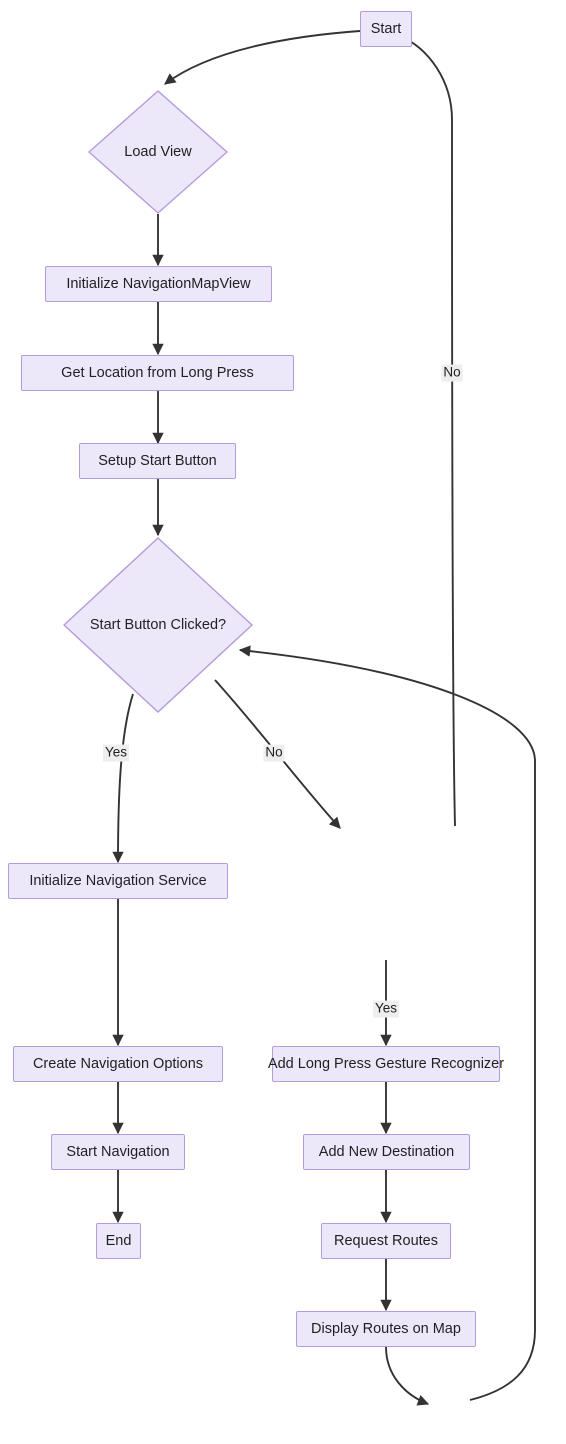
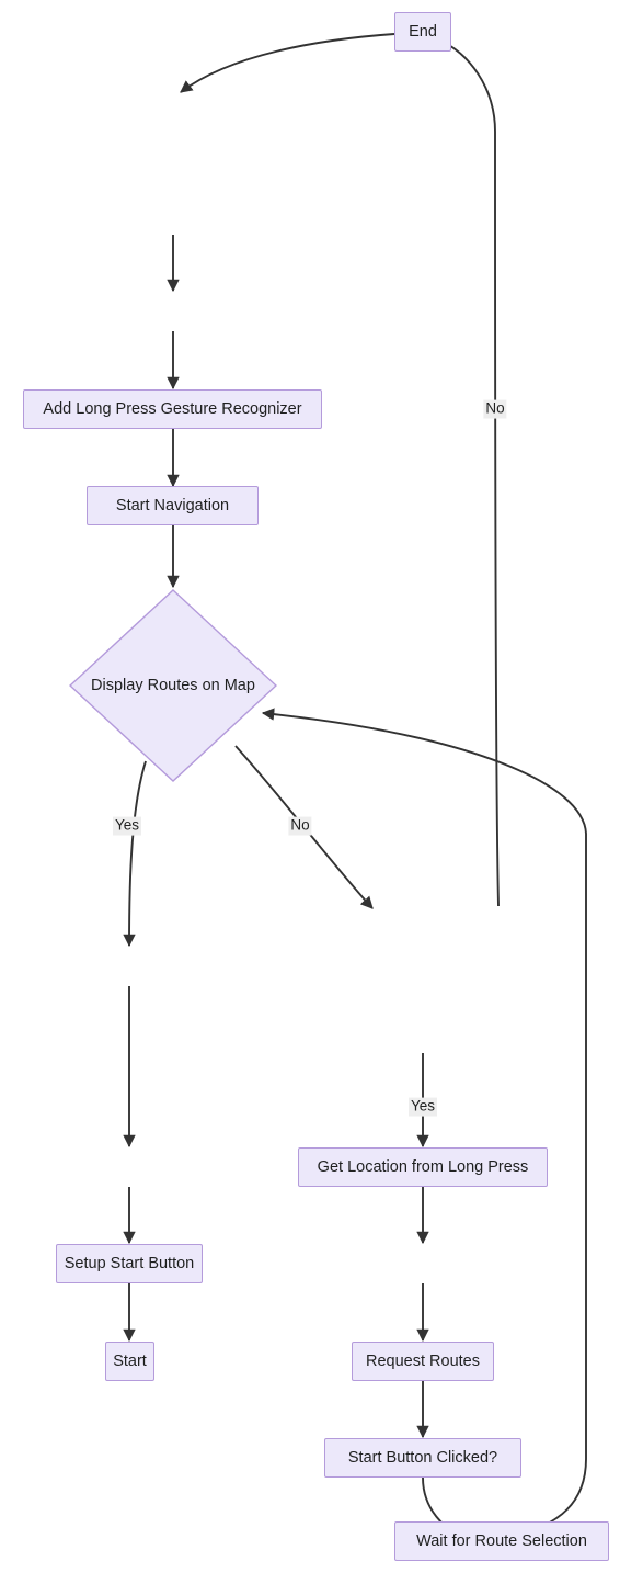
- Start
+ End
- Load View
- Initialize NavigationMapView
- Get Location from Long Press
+ Add Long Press Gesture Recognizer
- Setup Start Button
+ Start Navigation
- Start Button Clicked?
+ Display Routes on Map
- Initialize Navigation Service
- Create Navigation Options
- Add Long Press Gesture Recognizer
+ Get Location from Long Press
- Start Navigation
+ Setup Start Button
- Add New Destination
- End
+ Start
  Request Routes
- Display Routes on Map
+ Start Button Clicked?
+ Wait for Route Selection
  Yes
  No
  No
  Yes
